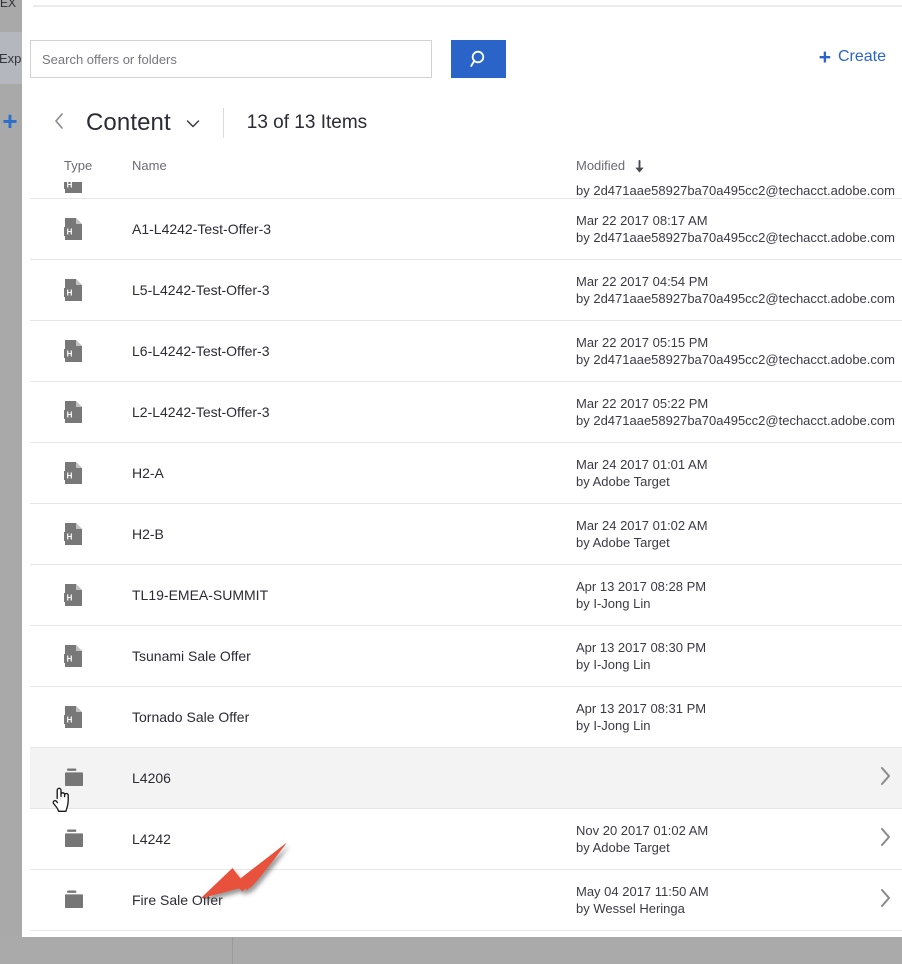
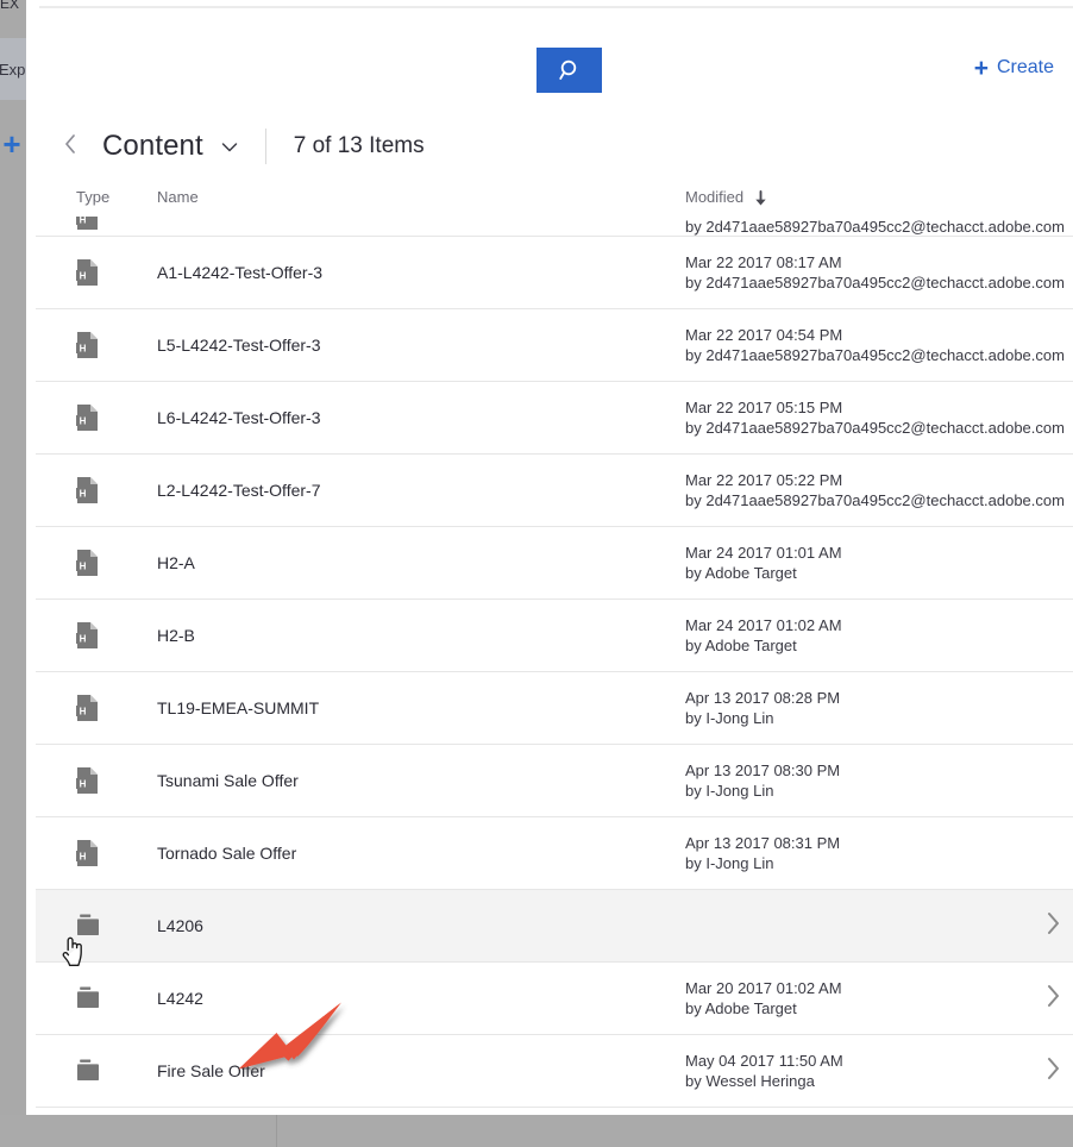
  EX
  Exp
  +
- Search offers or folders
  +
  Create
  Content
- 13 of 13 Items
+ 7 of 13 Items
  Type
  Name
  Modified
  H
  by 2d471aae58927ba70a495cc2@techacct.adobe.com
  H
  A1-L4242-Test-Offer-3
  Mar 22 2017 08:17 AM
  by 2d471aae58927ba70a495cc2@techacct.adobe.com
  H
  L5-L4242-Test-Offer-3
  Mar 22 2017 04:54 PM
  by 2d471aae58927ba70a495cc2@techacct.adobe.com
  H
  L6-L4242-Test-Offer-3
  Mar 22 2017 05:15 PM
  by 2d471aae58927ba70a495cc2@techacct.adobe.com
  H
- L2-L4242-Test-Offer-3
+ L2-L4242-Test-Offer-7
  Mar 22 2017 05:22 PM
  by 2d471aae58927ba70a495cc2@techacct.adobe.com
  H
  H2-A
  Mar 24 2017 01:01 AM
  by Adobe Target
  H
  H2-B
  Mar 24 2017 01:02 AM
  by Adobe Target
  H
  TL19-EMEA-SUMMIT
  Apr 13 2017 08:28 PM
  by I-Jong Lin
  H
  Tsunami Sale Offer
  Apr 13 2017 08:30 PM
  by I-Jong Lin
  H
  Tornado Sale Offer
  Apr 13 2017 08:31 PM
  by I-Jong Lin
  L4206
  L4242
- Nov 20 2017 01:02 AM
+ Mar 20 2017 01:02 AM
  by Adobe Target
  Fire Sale Offer
  May 04 2017 11:50 AM
  by Wessel Heringa
